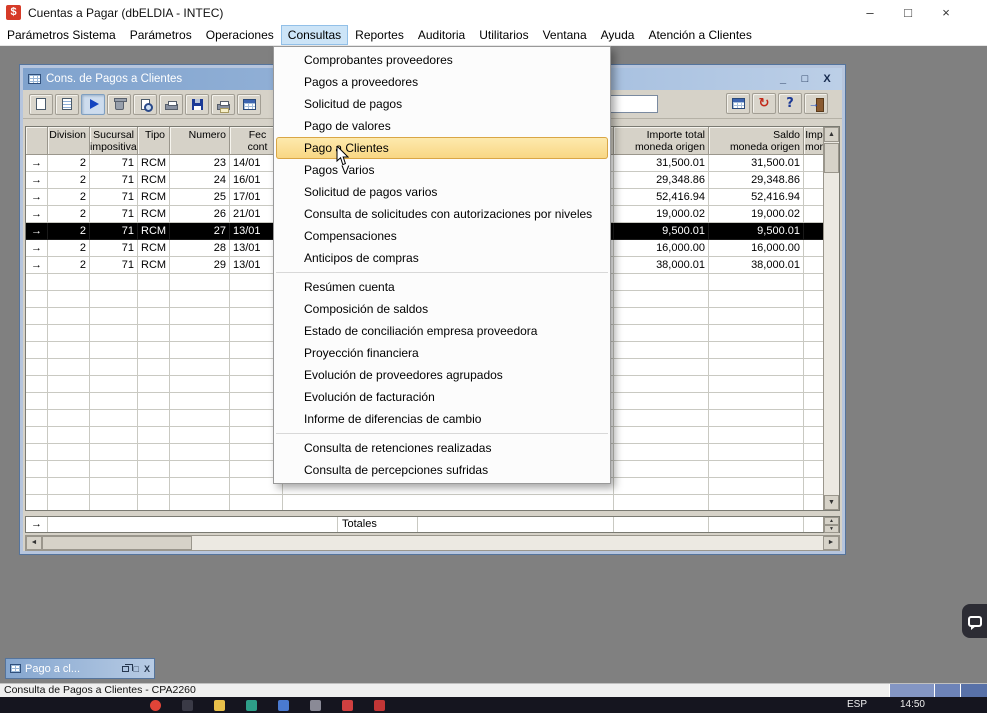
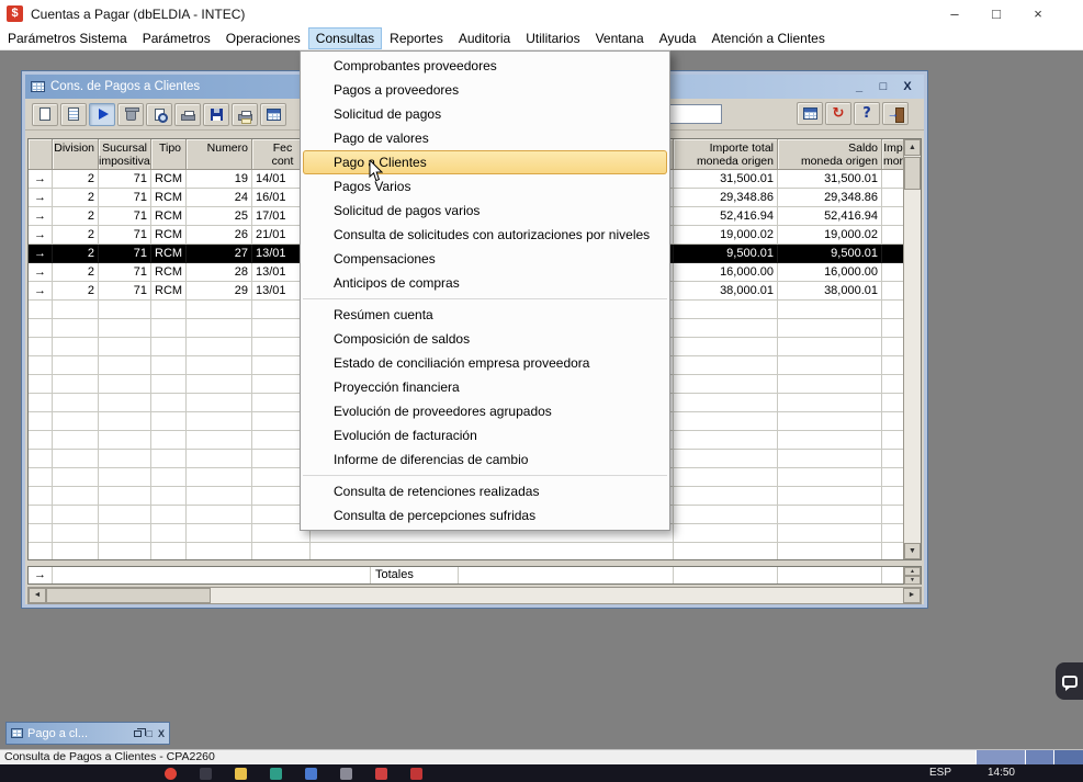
  $
  Cuentas a Pagar (dbELDIA - INTEC)
  –
  □
  ×
  Parámetros Sistema
  Parámetros
  Operaciones
  Consultas
  Reportes
  Auditoria
  Utilitarios
  Ventana
  Ayuda
  Atención a Clientes
  Cons. de Pagos a Clientes
  _
  □
  X
  ↻
  ?
  →
  Division
  Sucursal
  impositiva
  Tipo
  Numero
  Fec
  cont
  Importe total
  moneda origen
  Saldo
  moneda origen
  Imp
  mor
  →
  2
  71
  RCM
- 23
+ 19
  14/01
  31,500.01
  31,500.01
  →
  2
  71
  RCM
  24
  16/01
  29,348.86
  29,348.86
  →
  2
  71
  RCM
  25
  17/01
  52,416.94
  52,416.94
  →
  2
  71
  RCM
  26
  21/01
  19,000.02
  19,000.02
  →
  2
  71
  RCM
  27
  13/01
  9,500.01
  9,500.01
  →
  2
  71
  RCM
  28
  13/01
  16,000.00
  16,000.00
  →
  2
  71
  RCM
  29
  13/01
  38,000.01
  38,000.01
  →
  Totales
  Comprobantes proveedores
  Pagos a proveedores
  Solicitud de pagos
  Pago de valores
  Pago Clientes
  Pagos Varios
  Solicitud de pagos varios
  Consulta de solicitudes con autorizaciones por niveles
  Compensaciones
  Anticipos de compras
  Resúmen cuenta
  Composición de saldos
  Estado de conciliación empresa proveedora
  Proyección financiera
  Evolución de proveedores agrupados
  Evolución de facturación
  Informe de diferencias de cambio
  Consulta de retenciones realizadas
  Consulta de percepciones sufridas
  Pago a cl...
  □
  X
  Consulta de Pagos a Clientes - CPA2260
  ESP
  14:50
